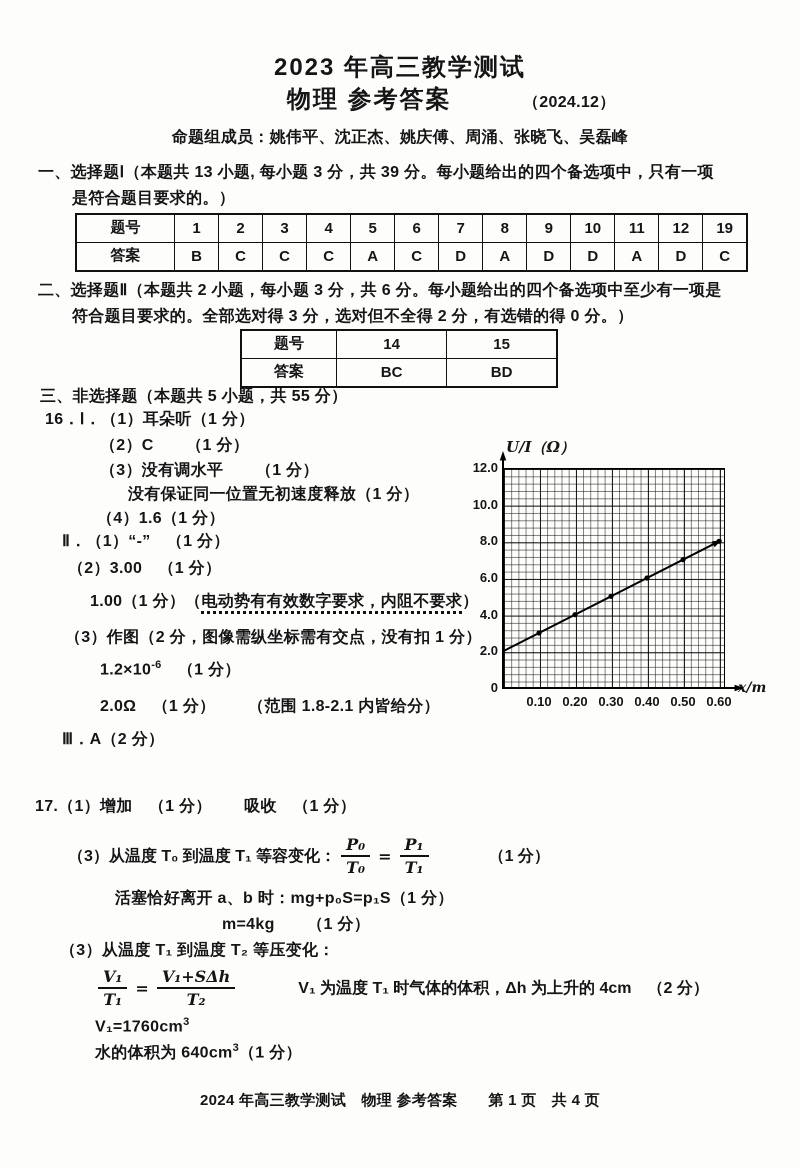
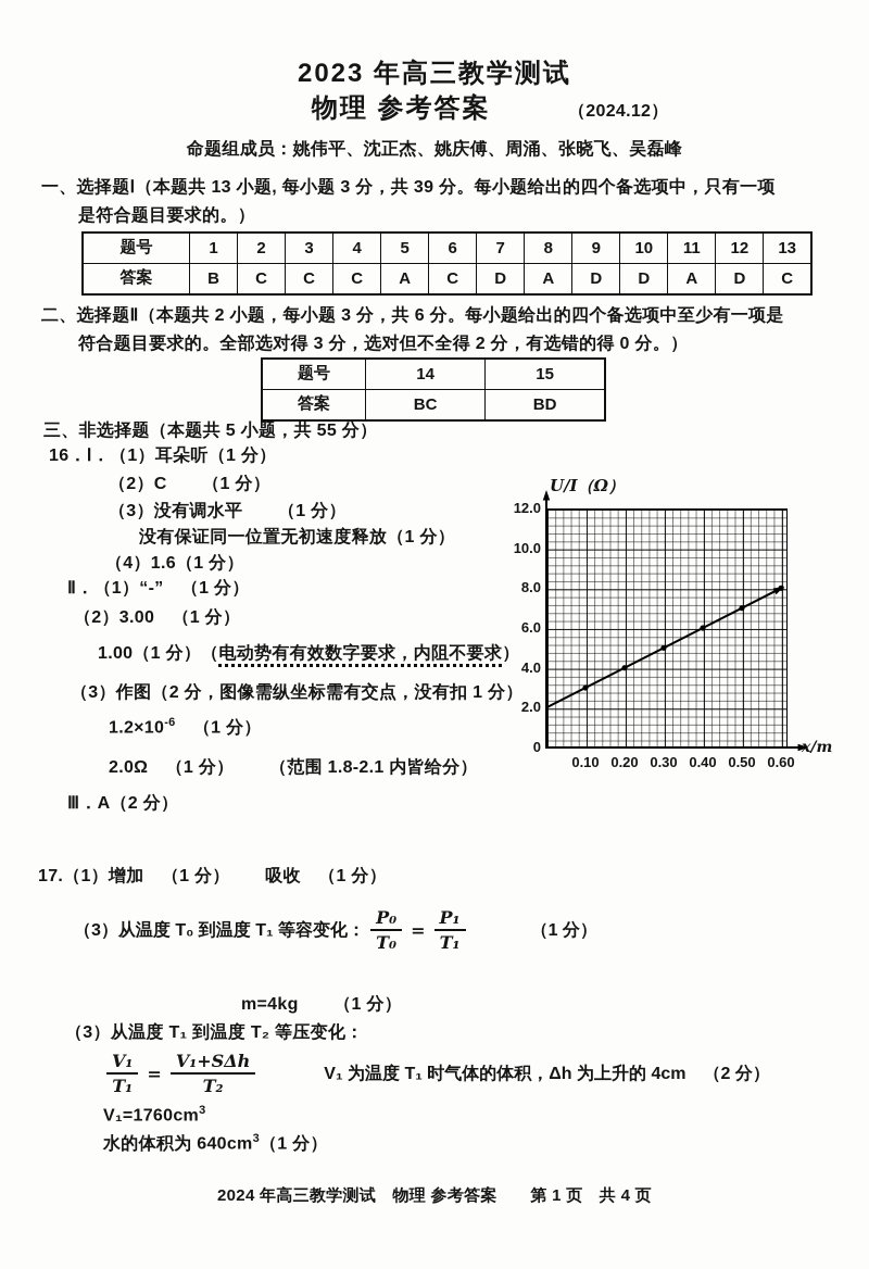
  2023 年高三教学测试
  物理 参考答案
  （2024.12）
  命题组成员：姚伟平、沈正杰、姚庆傅、周涌、张晓飞、吴磊峰
  一、选择题Ⅰ（本题共 13 小题, 每小题 3 分，共 39 分。每小题给出的四个备选项中，只有一项
  是符合题目要求的。）
- 题号	1	2	3	4	5	6	7	8	9	10	11	12	19
+ 题号	1	2	3	4	5	6	7	8	9	10	11	12	13
  答案	B	C	C	C	A	C	D	A	D	D	A	D	C
  二、选择题Ⅱ（本题共 2 小题，每小题 3 分，共 6 分。每小题给出的四个备选项中至少有一项是
  符合题目要求的。全部选对得 3 分，选对但不全得 2 分，有选错的得 0 分。）
  题号	14	15
  答案	BC	BD
  三、非选择题（本题共 5 小题，共 55 分）
  16．Ⅰ．（1）耳朵听（1 分）
  （2）C （1 分）
  （3）没有调水平 （1 分）
  没有保证同一位置无初速度释放（1 分）
  （4）1.6（1 分）
  Ⅱ．（1）“-” （1 分）
  （2）3.00 （1 分）
  1.00（1 分）（电动势有有效数字要求，内阻不要求）
  （3）作图（2 分，图像需纵坐标需有交点，没有扣 1 分）
  1.2×10-6 （1 分）
  2.0Ω （1 分） （范围 1.8-2.1 内皆给分）
  Ⅲ．A（2 分）
  U/I（Ω）
  0
  2.0
  4.0
  6.0
  8.0
  10.0
  12.0
  0.10
  0.20
  0.30
  0.40
  0.50
  0.60
  17.（1）增加 （1 分） 吸收 （1 分）
  （3）从温度 T₀ 到温度 T₁ 等容变化：
  P₀
  T₀
  =
  P₁
  T₁
  （1 分）
- 活塞恰好离开 a、b 时：mg+p₀S=p₁S（1 分）
  m=4kg （1 分）
  （3）从温度 T₁ 到温度 T₂ 等压变化：
  V₁
  T₁
  =
  V₁+SΔh
  T₂
  V₁ 为温度 T₁ 时气体的体积，Δh 为上升的 4cm （2 分）
  V₁=1760cm3
  水的体积为 640cm3（1 分）
  2024 年高三教学测试 物理 参考答案 第 1 页 共 4 页
